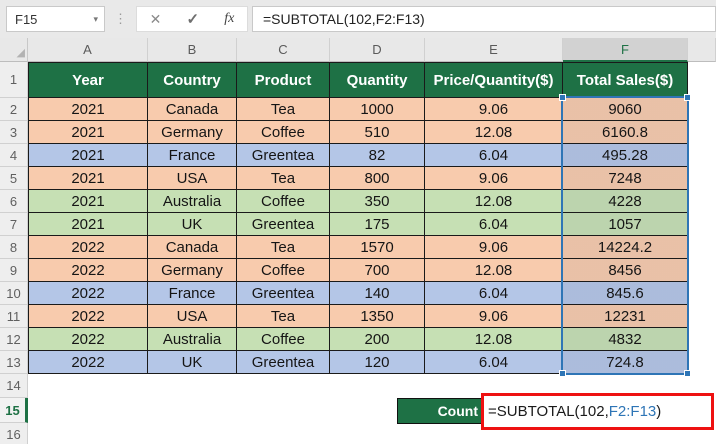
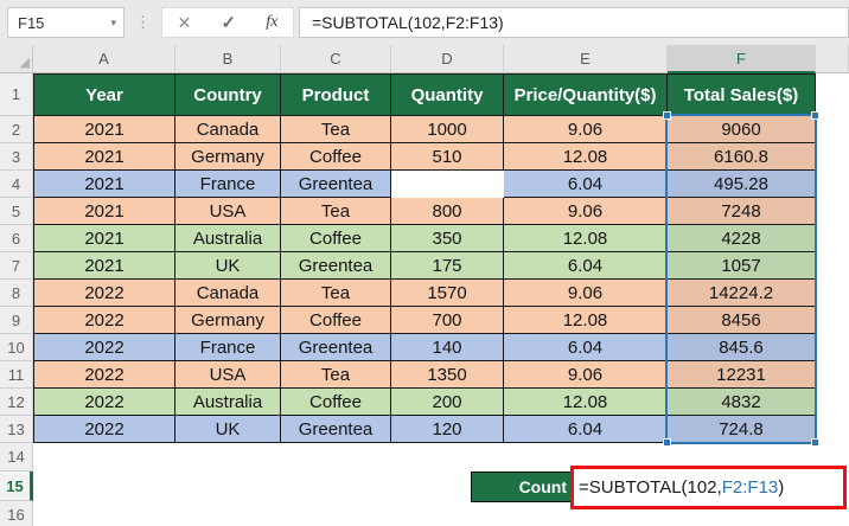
  F15
  ▾
  ⋮
  ✕
  ✓
  fx
  =SUBTOTAL(102,F2:F13)
  16
  15
  14
  724.8
  6.04
  120
  Greentea
  UK
  2022
  13
  4832
  12.08
  200
  Coffee
  Australia
  2022
  12
  12231
  9.06
  1350
  Tea
  USA
  2022
  11
  845.6
  6.04
  140
  Greentea
  France
  2022
  10
  8456
  12.08
  700
  Coffee
  Germany
  2022
  9
  14224.2
  9.06
  1570
  Tea
  Canada
  2022
  8
  1057
  6.04
  175
  Greentea
  UK
  2021
  7
  4228
  12.08
  350
  Coffee
  Australia
  2021
  6
  7248
  9.06
  800
  Tea
  USA
  2021
  5
  495.28
  6.04
- 82
  Greentea
  France
  2021
  4
  6160.8
  12.08
  510
  Coffee
  Germany
  2021
  3
  9060
  9.06
  1000
  Tea
  Canada
  2021
  2
  Total Sales($)
  Price/Quantity($)
  Quantity
  Product
  Country
  Year
  1
  F
  E
  D
  C
  B
  A
  ◢
  Count
  =SUBTOTAL(102,
  F2:F13
  )
